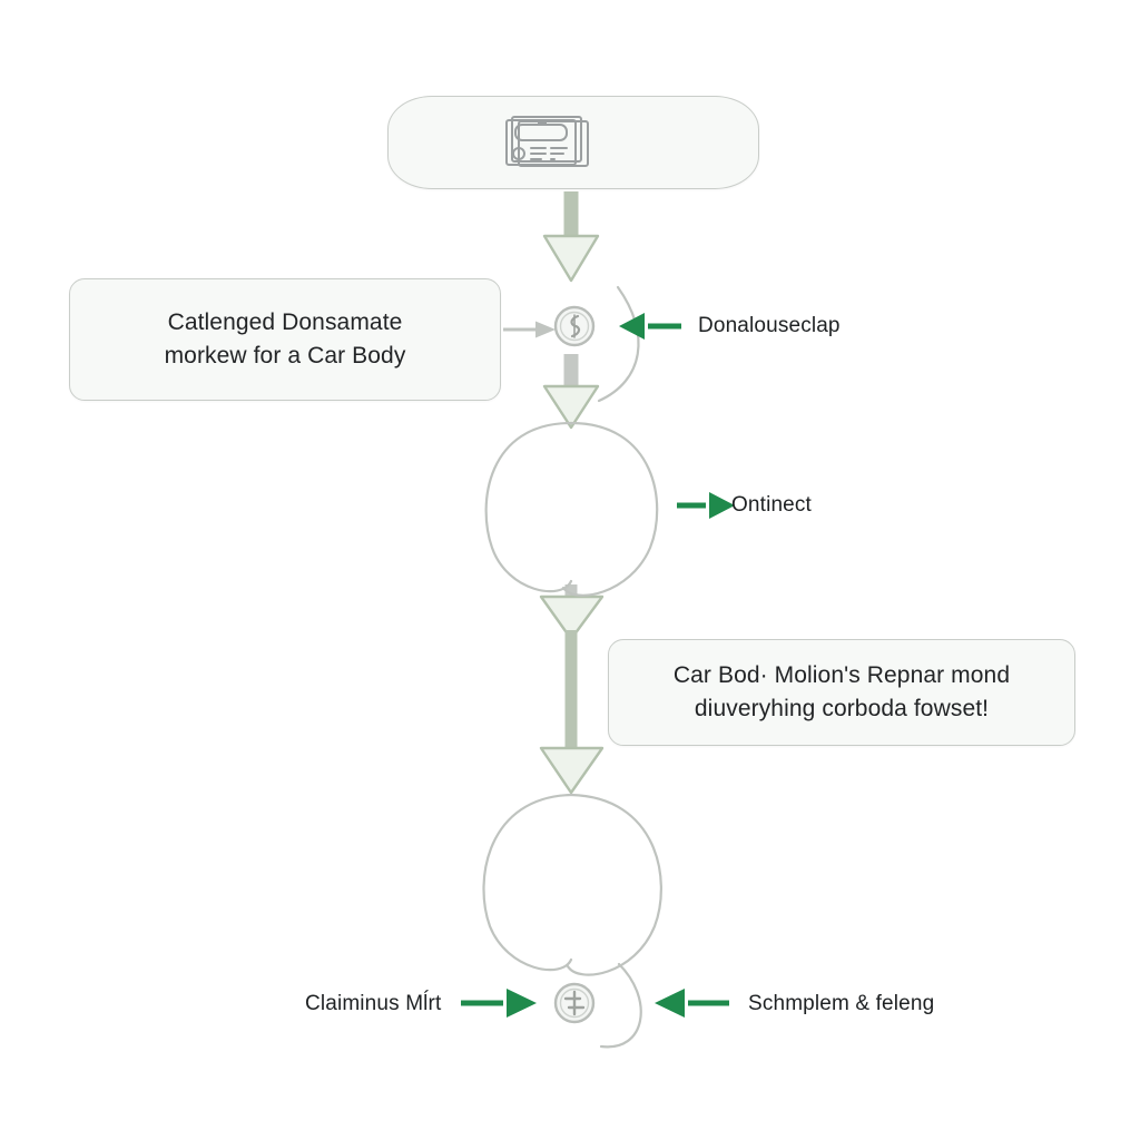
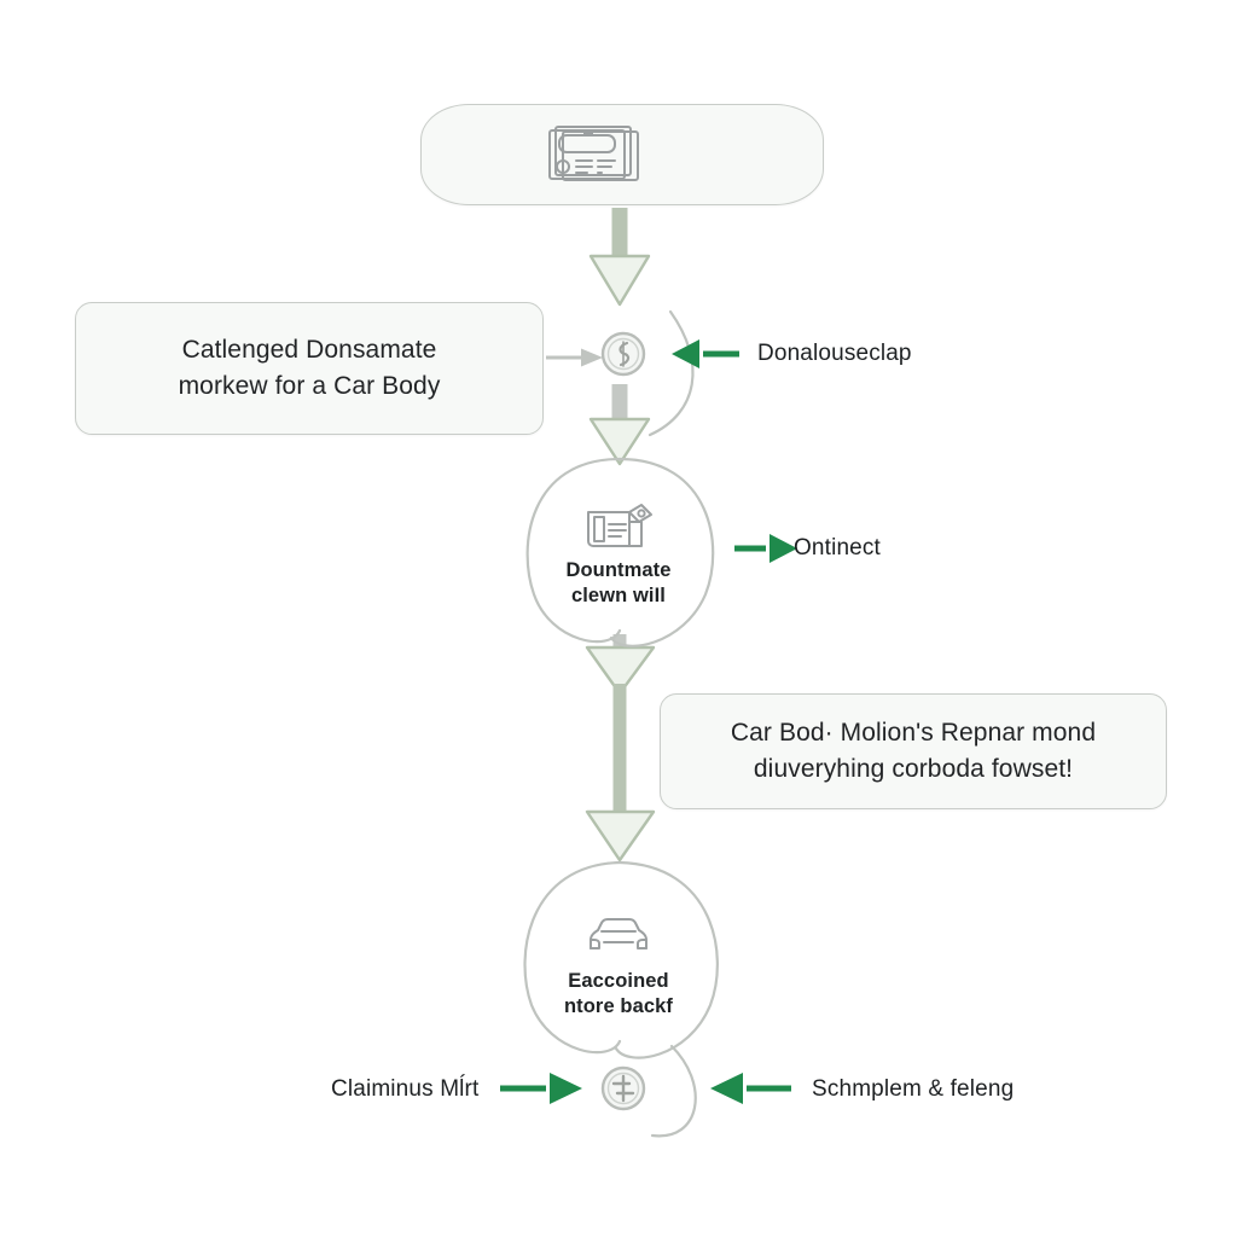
  Catlenged Donsamate
  morkew for a Car Body
  Car Bod· Molion's Repnar mond
  diuveryhing corboda fowset!
+ Dountmate
+ clewn wiIl
+ Eaccoined
+ ntore backf
  Donalouseclap
  Ontinect
  Claiminus Mĺrt
  Schmplem & feleng
